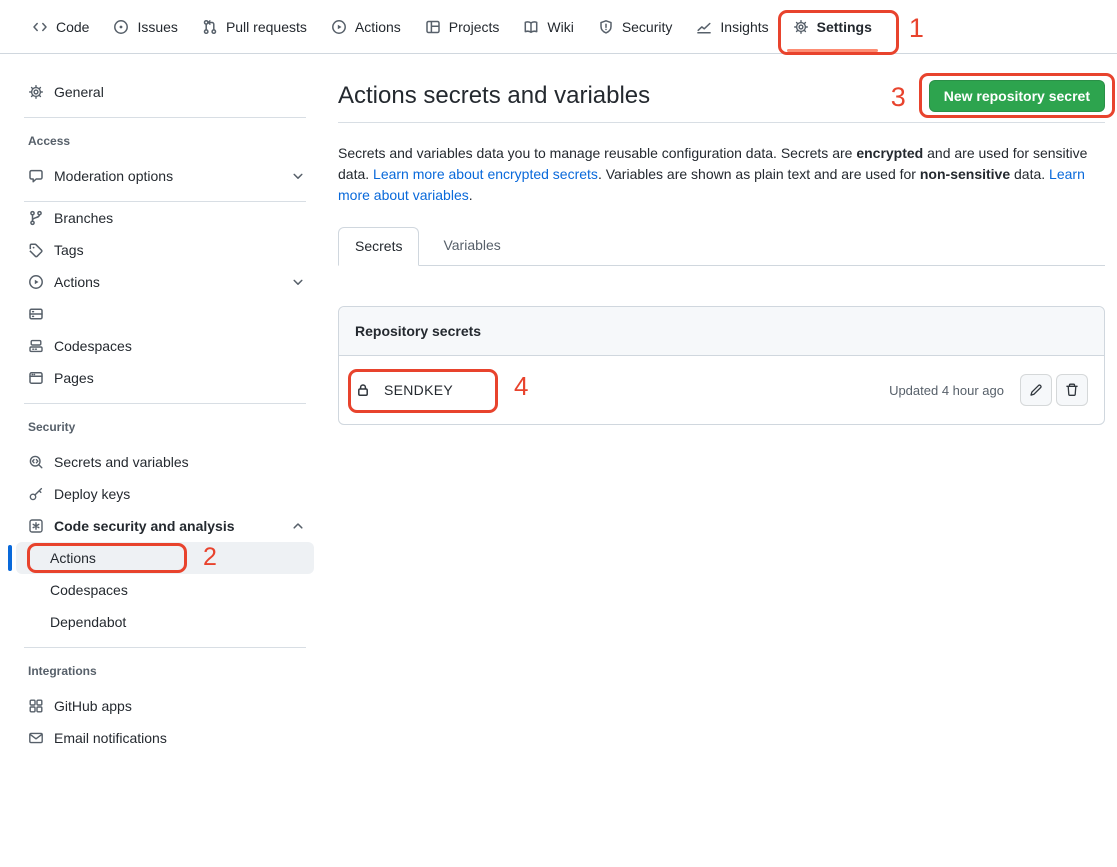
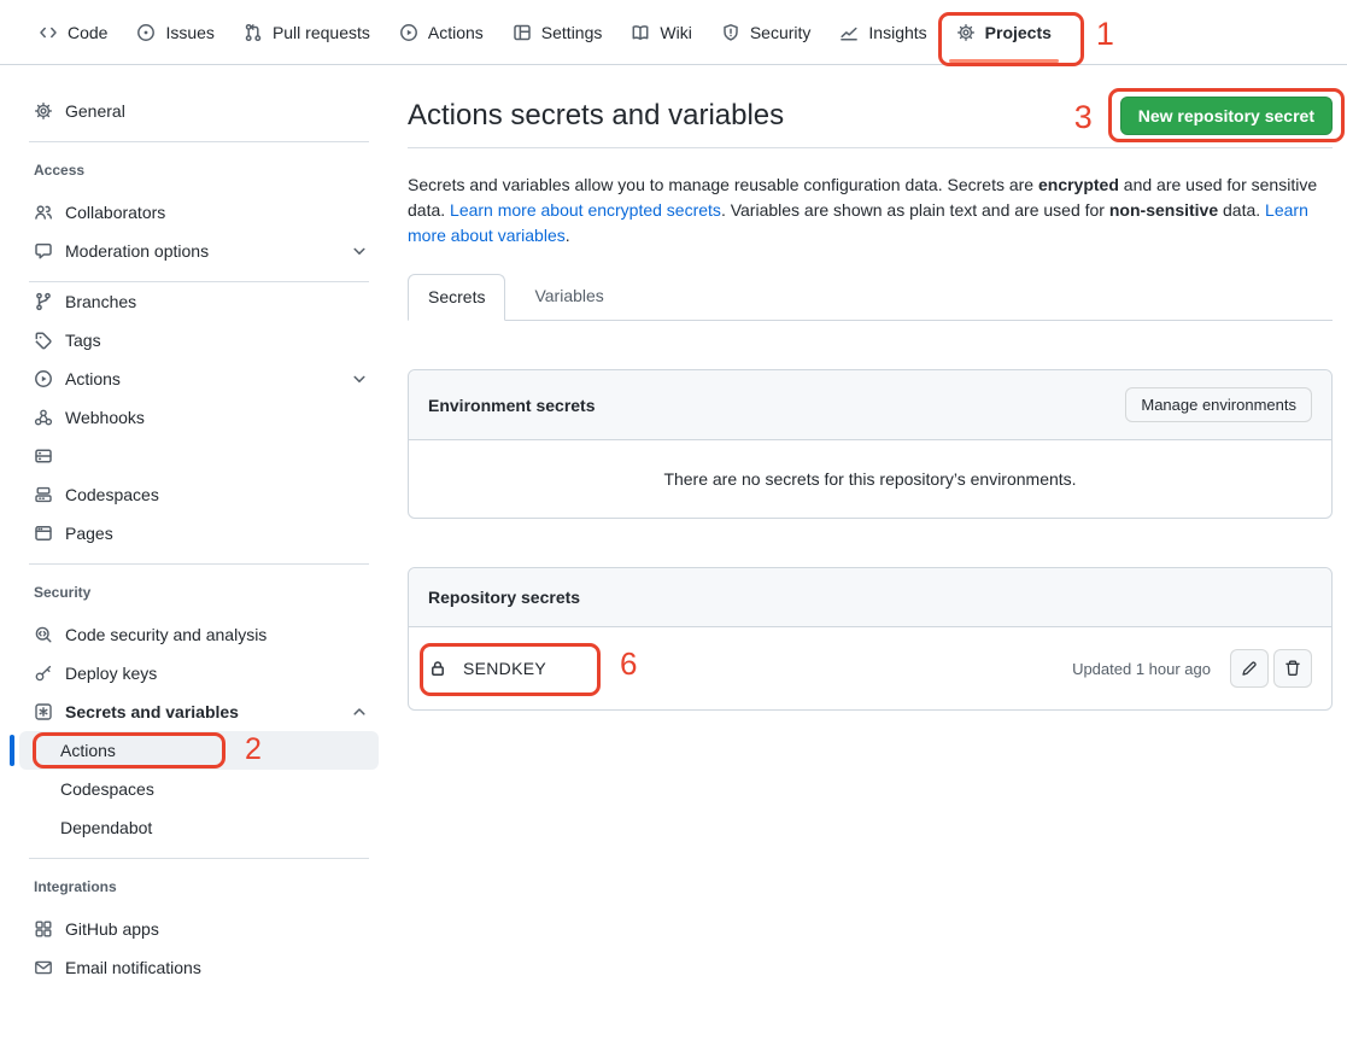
  Code
  Issues
  Pull requests
  Actions
- Projects
+ Settings
  Wiki
  Security
  Insights
- Settings
+ Projects
  1
  General
  Access
+ Collaborators
  Moderation options
  Branches
  Tags
  Actions
+ Webhooks
  Codespaces
  Pages
  Security
- Secrets and variables
+ Code security and analysis
  Deploy keys
- Code security and analysis
+ Secrets and variables
  Actions
  2
  Codespaces
  Dependabot
  Integrations
  GitHub apps
  Email notifications
  Actions secrets and variables
  New repository secret
  3
- Secrets and variables data you to manage reusable configuration data. Secrets are encrypted and are used for sensitive data. Learn more about encrypted secrets. Variables are shown as plain text and are used for non-sensitive data. Learn more about variables.
+ Secrets and variables allow you to manage reusable configuration data. Secrets are encrypted and are used for sensitive data. Learn more about encrypted secrets. Variables are shown as plain text and are used for non-sensitive data. Learn more about variables.
  Secrets
  Variables
+ Environment secrets
+ Manage environments
+ There are no secrets for this repository’s environments.
  Repository secrets
  SENDKEY
- 4
+ 6
- Updated 4 hour ago
+ Updated 1 hour ago
